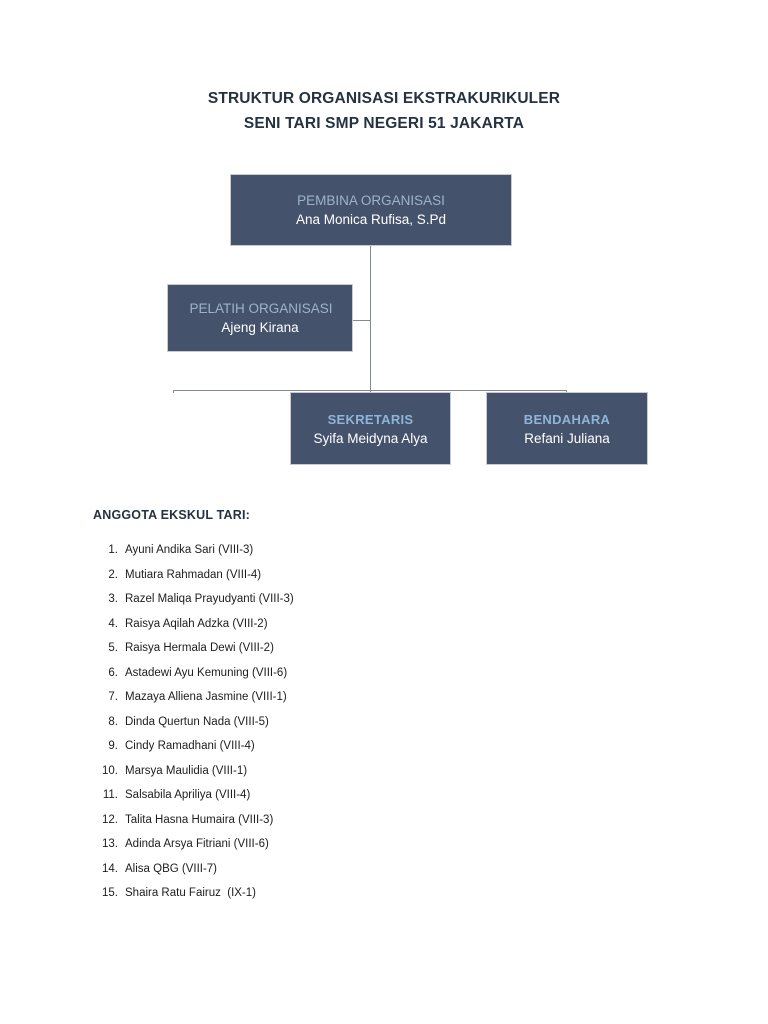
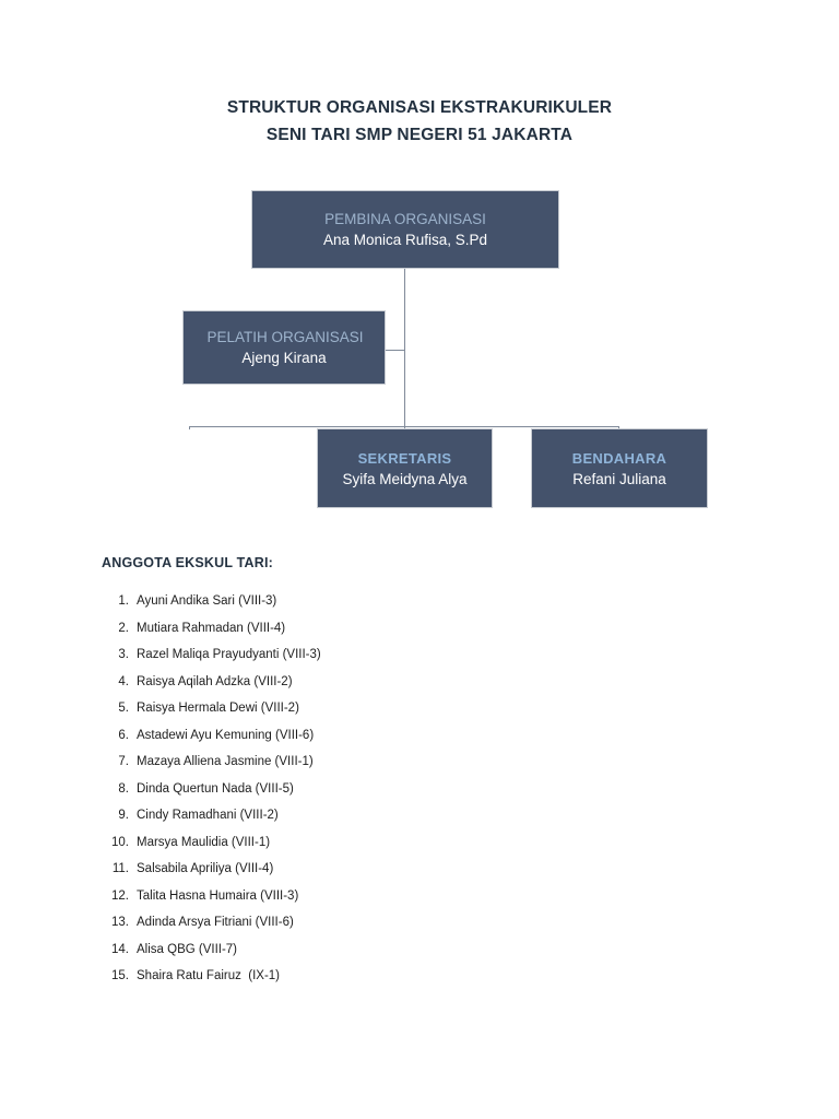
  STRUKTUR ORGANISASI EKSTRAKURIKULER
  SENI TARI SMP NEGERI 51 JAKARTA
  PEMBINA ORGANISASI
  Ana Monica Rufisa, S.Pd
  PELATIH ORGANISASI
  Ajeng Kirana
  SEKRETARIS
  Syifa Meidyna Alya
  BENDAHARA
  Refani Juliana
  ANGGOTA EKSKUL TARI:
  1.
  Ayuni Andika Sari (VIII-3)
  2.
  Mutiara Rahmadan (VIII-4)
  3.
  Razel Maliqa Prayudyanti (VIII-3)
  4.
  Raisya Aqilah Adzka (VIII-2)
  5.
  Raisya Hermala Dewi (VIII-2)
  6.
  Astadewi Ayu Kemuning (VIII-6)
  7.
  Mazaya Alliena Jasmine (VIII-1)
  8.
  Dinda Quertun Nada (VIII-5)
  9.
- Cindy Ramadhani (VIII-4)
+ Cindy Ramadhani (VIII-2)
  10.
  Marsya Maulidia (VIII-1)
  11.
  Salsabila Apriliya (VIII-4)
  12.
  Talita Hasna Humaira (VIII-3)
  13.
  Adinda Arsya Fitriani (VIII-6)
  14.
  Alisa QBG (VIII-7)
  15.
  Shaira Ratu Fairuz (IX-1)
